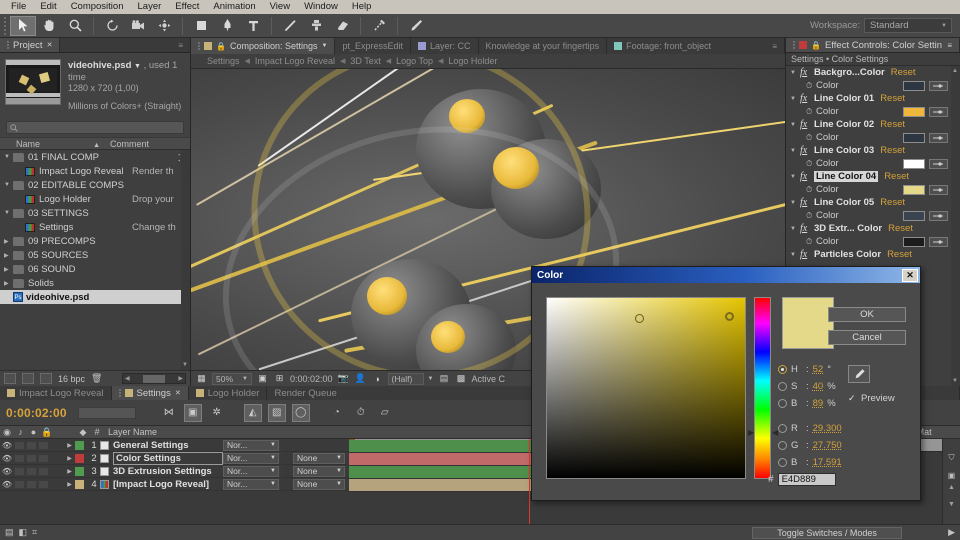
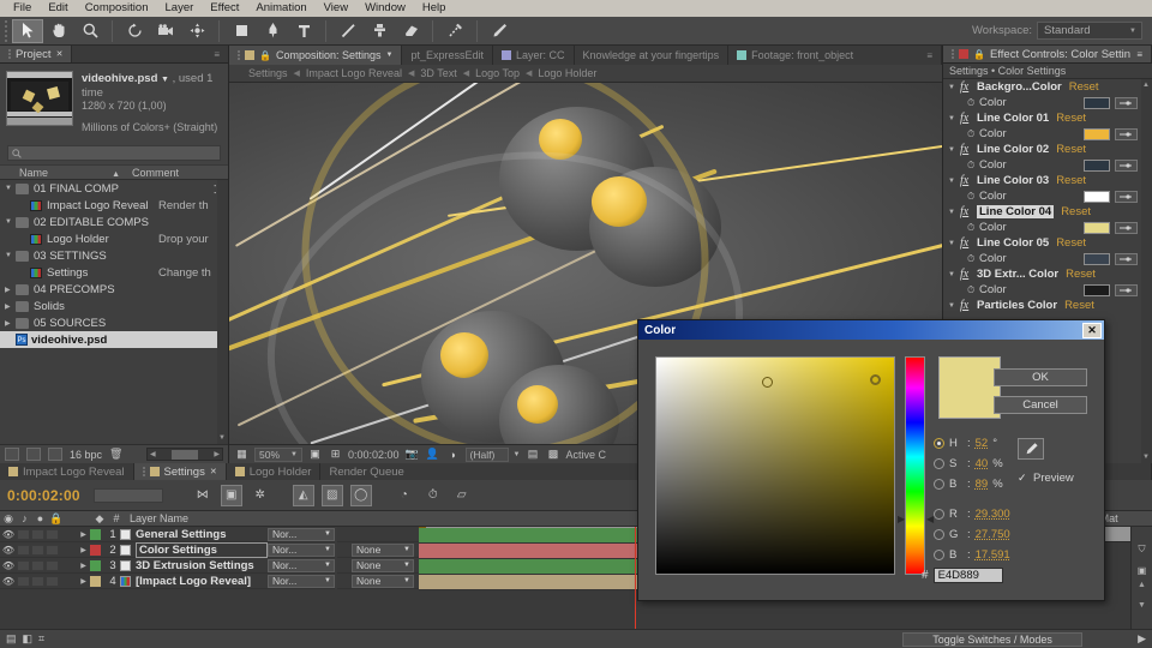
  File
  Edit
  Composition
  Layer
  Effect
  Animation
  View
  Window
  Help
  Workspace:
  Standard
  Project
  ≡
  videohive.psd , used 1 time
  1280 x 720 (1,00)
  Millions of Colors+ (Straight)
  Name
  Comment
  01 FINAL COMP
  Impact Logo Reveal
  Render th
  02 EDITABLE COMPS
  Logo Holder
  Drop your
  03 SETTINGS
  Settings
  Change th
- 09 PRECOMPS
+ 04 PRECOMPS
- 05 SOURCES
+ Solids
- 06 SOUND
- Solids
+ 05 SOURCES
  videohive.psd
  16 bpc
  🗑
  🔒
  Composition: Settings
  pt_ExpressEdit
  Layer: CC
  Knowledge at your fingertips
  Footage: front_object
  ≡
  Settings
  Impact Logo Reveal
  3D Text
  Logo Top
  Logo Holder
  ▦
  50%
  ▣
  ⊞
  0:00:02:00
  📷
  👤
  ◑
  (Half)
  ▤
  ▩
  Active C
  🔒
  Effect Controls: Color Settin
  ≡
  Settings • Color Settings
  fx
  Backgro...Color
  Reset
  ⏱
  Color
  fx
  Line Color 01
  Reset
  ⏱
  Color
  fx
  Line Color 02
  Reset
  ⏱
  Color
  fx
  Line Color 03
  Reset
  ⏱
  Color
  fx
  Line Color 04
  Reset
  ⏱
  Color
  fx
  Line Color 05
  Reset
  ⏱
  Color
  fx
  3D Extr... Color
  Reset
  ⏱
  Color
  fx
  Particles Color
  Reset
  Impact Logo Reveal
  Settings
  Logo Holder
  Render Queue
  0:00:02:00
  ⋈
  ▣
  ✲
  ◭
  ▨
  ◯
  ◔
  ⏱
  ▱
  ◉
  ♪
  ●
  🔒
  ◆
  #
  Layer Name
  👁
  1
  General Settings
  Nor...
  👁
  2
  Color Settings
  Nor...
  None
  👁
  3
  3D Extrusion Settings
  Nor...
  None
  👁
  4
  [Impact Logo Reveal]
  Nor...
  None
  ⛉
  ▣
  ▤
  ◧
  ⌗
  Toggle Switches / Modes
  ▶
  Color
  ✕
  ▶
  ◀
  OK
  Cancel
  H
  :
  52
  °
  S
  :
  40
  %
  B
  :
  89
  %
  R
  :
  29.300
  G
  :
  27.750
  B
  :
  17.591
  #
  E4D889
  ✓
  Preview
